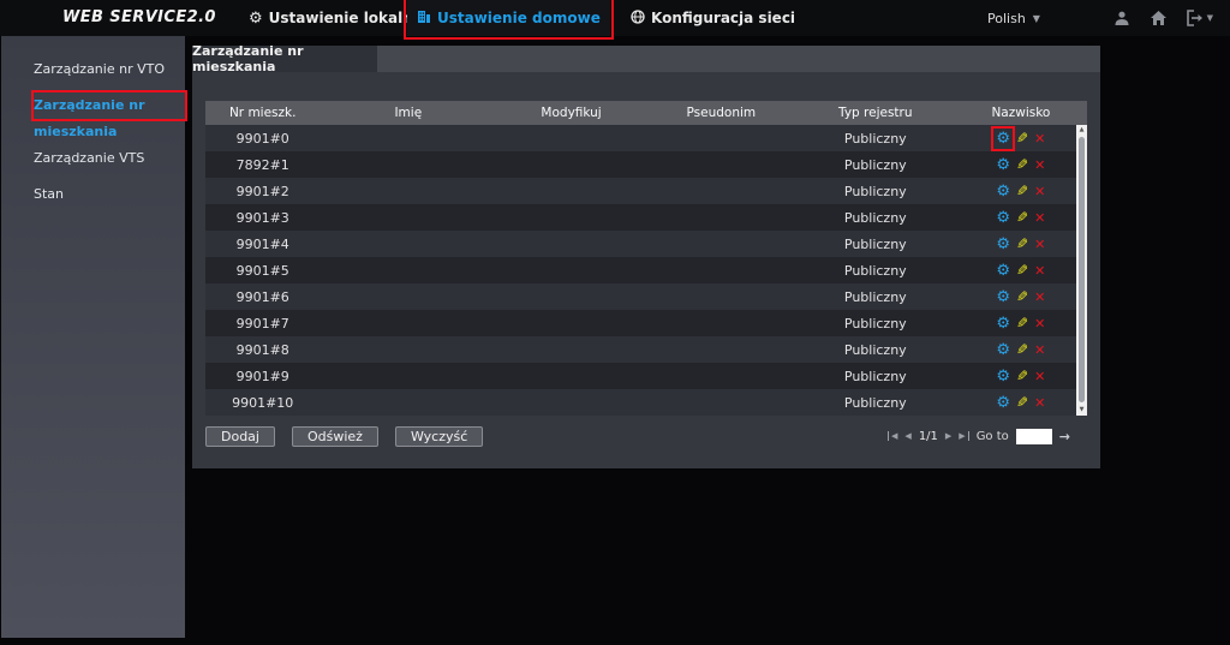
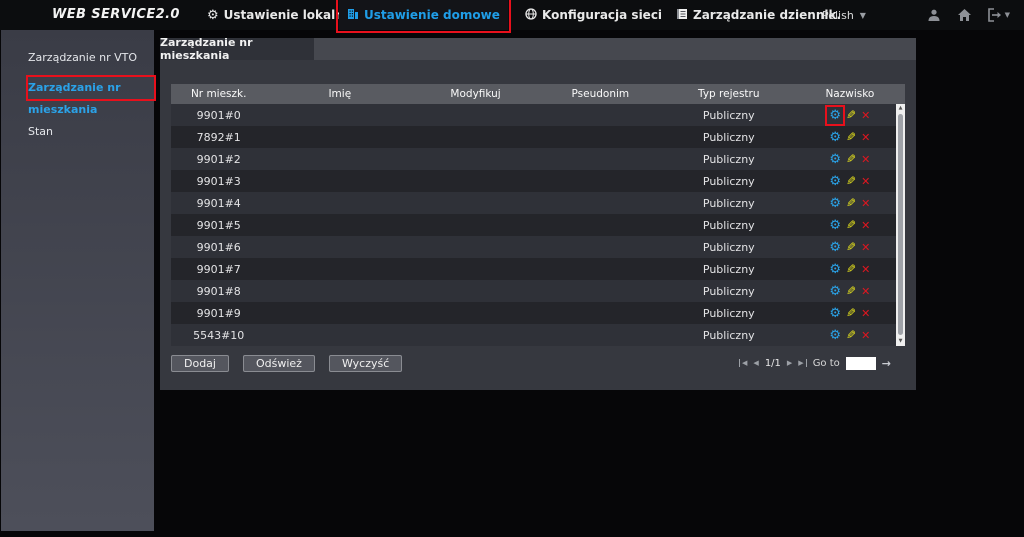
  WEB SERVICE2.0
  ⚙
  Ustawienie lokal
  Ustawienie domowe
  Konfiguracja sieci
+ Zarządzanie dziennik.
  Polish
  ▼
  ▼
  Zarządzanie nr VTO
  Zarządzanie nr mieszkania
- Zarządzanie VTS
  Stan
  Zarządzanie nr mieszkania
  Nr mieszk.
  Imię
  Modyfikuj
  Pseudonim
  Typ rejestru
  Nazwisko
  9901#0
  Publiczny
  ⚙
  ✕
  7892#1
  Publiczny
  ⚙
  ✕
  9901#2
  Publiczny
  ⚙
  ✕
  9901#3
  Publiczny
  ⚙
  ✕
  9901#4
  Publiczny
  ⚙
  ✕
  9901#5
  Publiczny
  ⚙
  ✕
  9901#6
  Publiczny
  ⚙
  ✕
  9901#7
  Publiczny
  ⚙
  ✕
  9901#8
  Publiczny
  ⚙
  ✕
  9901#9
  Publiczny
  ⚙
  ✕
- 9901#10
+ 5543#10
  Publiczny
  ⚙
  ✕
  Dodaj
  Odśwież
  Wyczyść
  ◀
  ◀
  1/1
  ▶
  ▶
  Go to
  →
